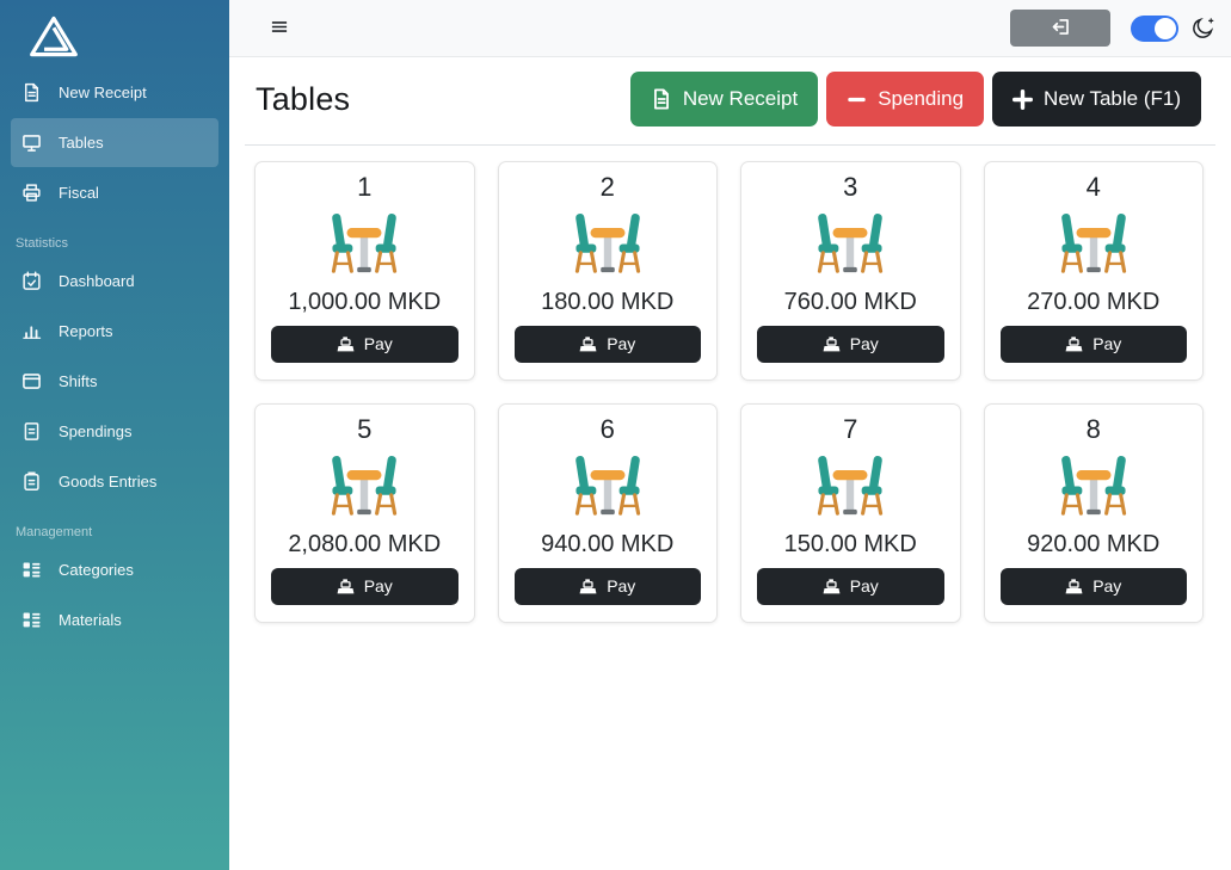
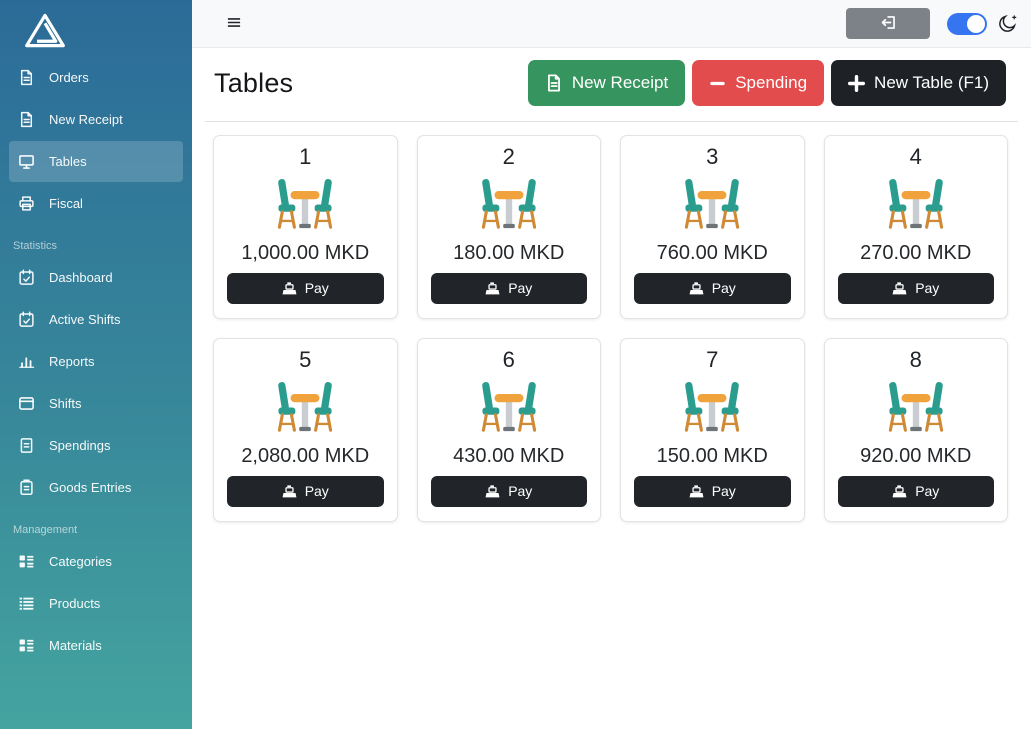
+ Orders
  New Receipt
  Tables
  Fiscal
  Statistics
  Dashboard
+ Active Shifts
  Reports
  Shifts
  Spendings
  Goods Entries
  Management
  Categories
+ Products
  Materials
  Tables
  New Receipt
  Spending
  New Table (F1)
  1
  1,000.00 MKD
  Pay
  2
  180.00 MKD
  Pay
  3
  760.00 MKD
  Pay
  4
  270.00 MKD
  Pay
  5
  2,080.00 MKD
  Pay
  6
- 940.00 MKD
+ 430.00 MKD
  Pay
  7
  150.00 MKD
  Pay
  8
  920.00 MKD
  Pay
